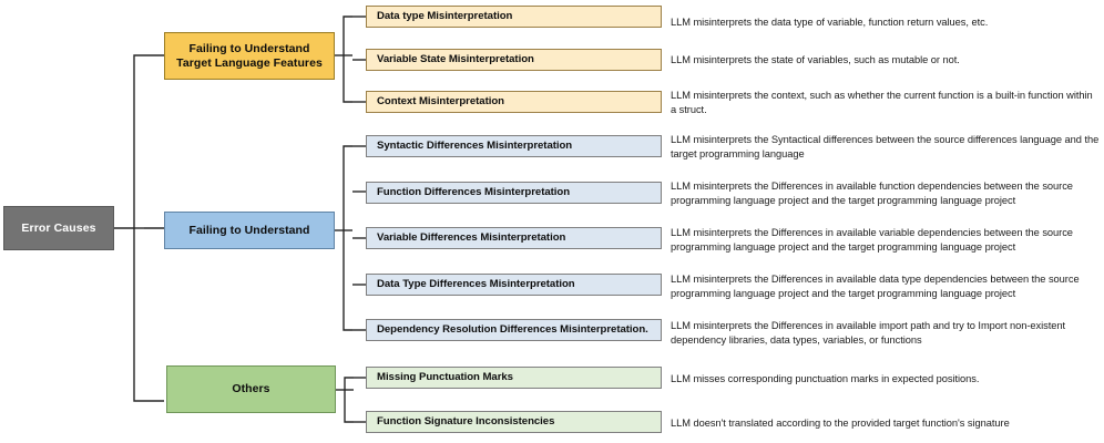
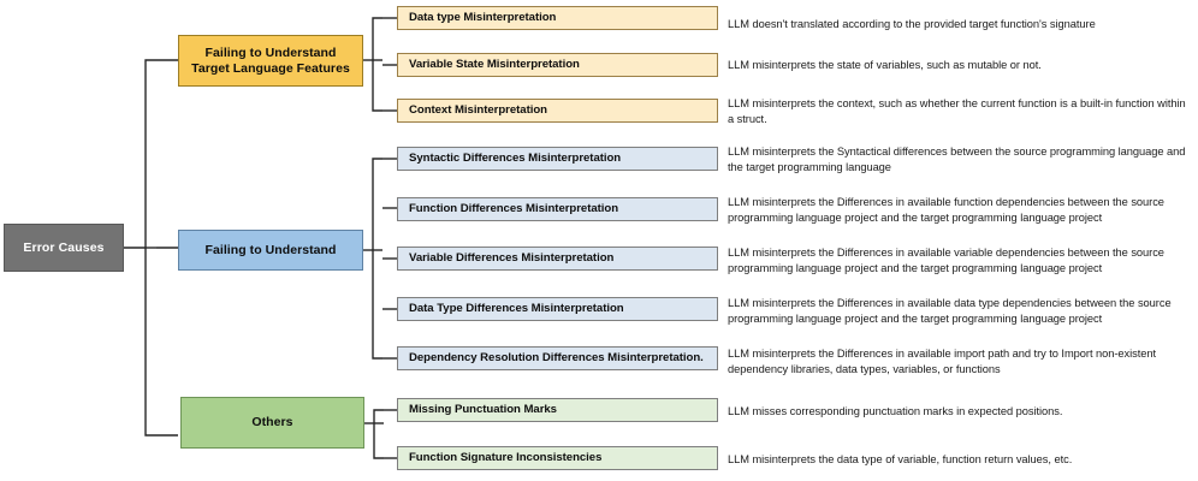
  Error Causes
  Failing to Understand
  Target Language Features
  Failing to Understand
  Others
  Data type Misinterpretation
- LLM misinterprets the data type of variable, function return values, etc.
+ LLM doesn't translated according to the provided target function's signature
  Variable State Misinterpretation
  LLM misinterprets the state of variables, such as mutable or not.
  Context Misinterpretation
  LLM misinterprets the context, such as whether the current function is a built-in function within a struct.
  Syntactic Differences Misinterpretation
- LLM misinterprets the Syntactical differences between the source differences language and the target programming language
+ LLM misinterprets the Syntactical differences between the source programming language and the target programming language
  Function Differences Misinterpretation
  LLM misinterprets the Differences in available function dependencies between the source programming language project and the target programming language project
  Variable Differences Misinterpretation
  LLM misinterprets the Differences in available variable dependencies between the source programming language project and the target programming language project
  Data Type Differences Misinterpretation
  LLM misinterprets the Differences in available data type dependencies between the source programming language project and the target programming language project
  Dependency Resolution Differences Misinterpretation.
  LLM misinterprets the Differences in available import path and try to Import non-existent dependency libraries, data types, variables, or functions
  Missing Punctuation Marks
  LLM misses corresponding punctuation marks in expected positions.
  Function Signature Inconsistencies
- LLM doesn't translated according to the provided target function's signature
+ LLM misinterprets the data type of variable, function return values, etc.
